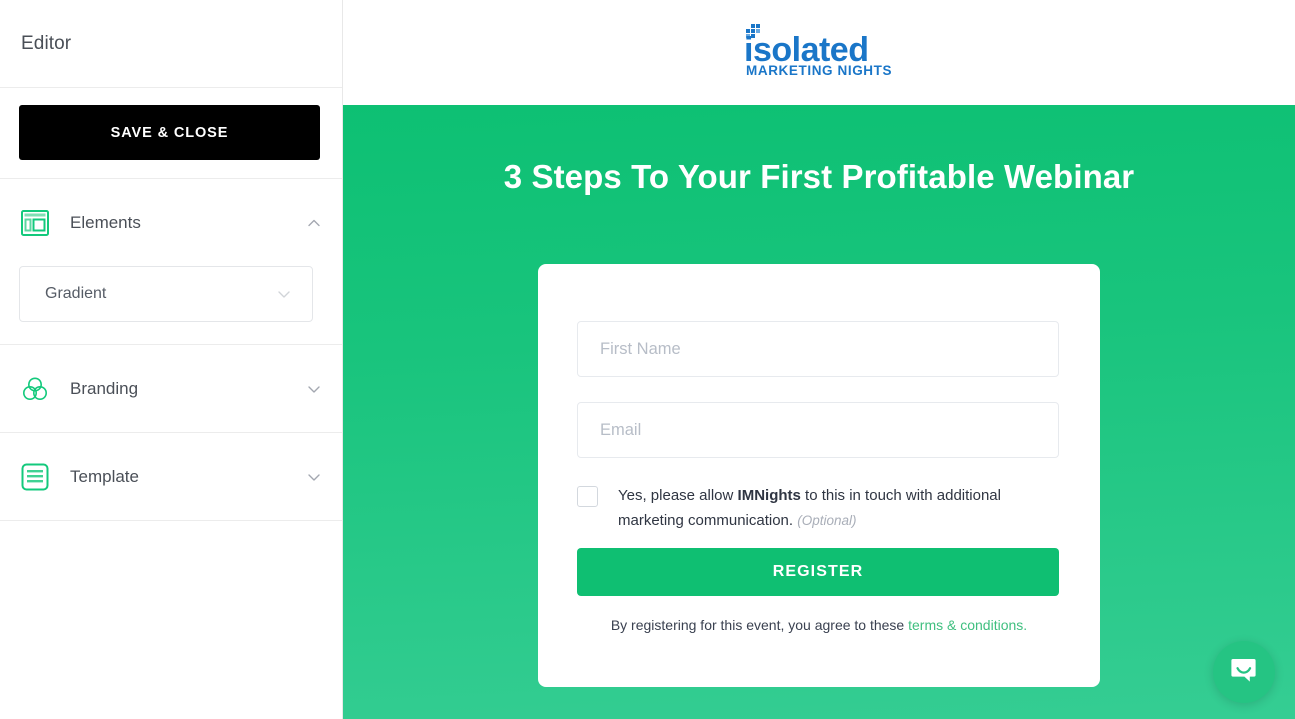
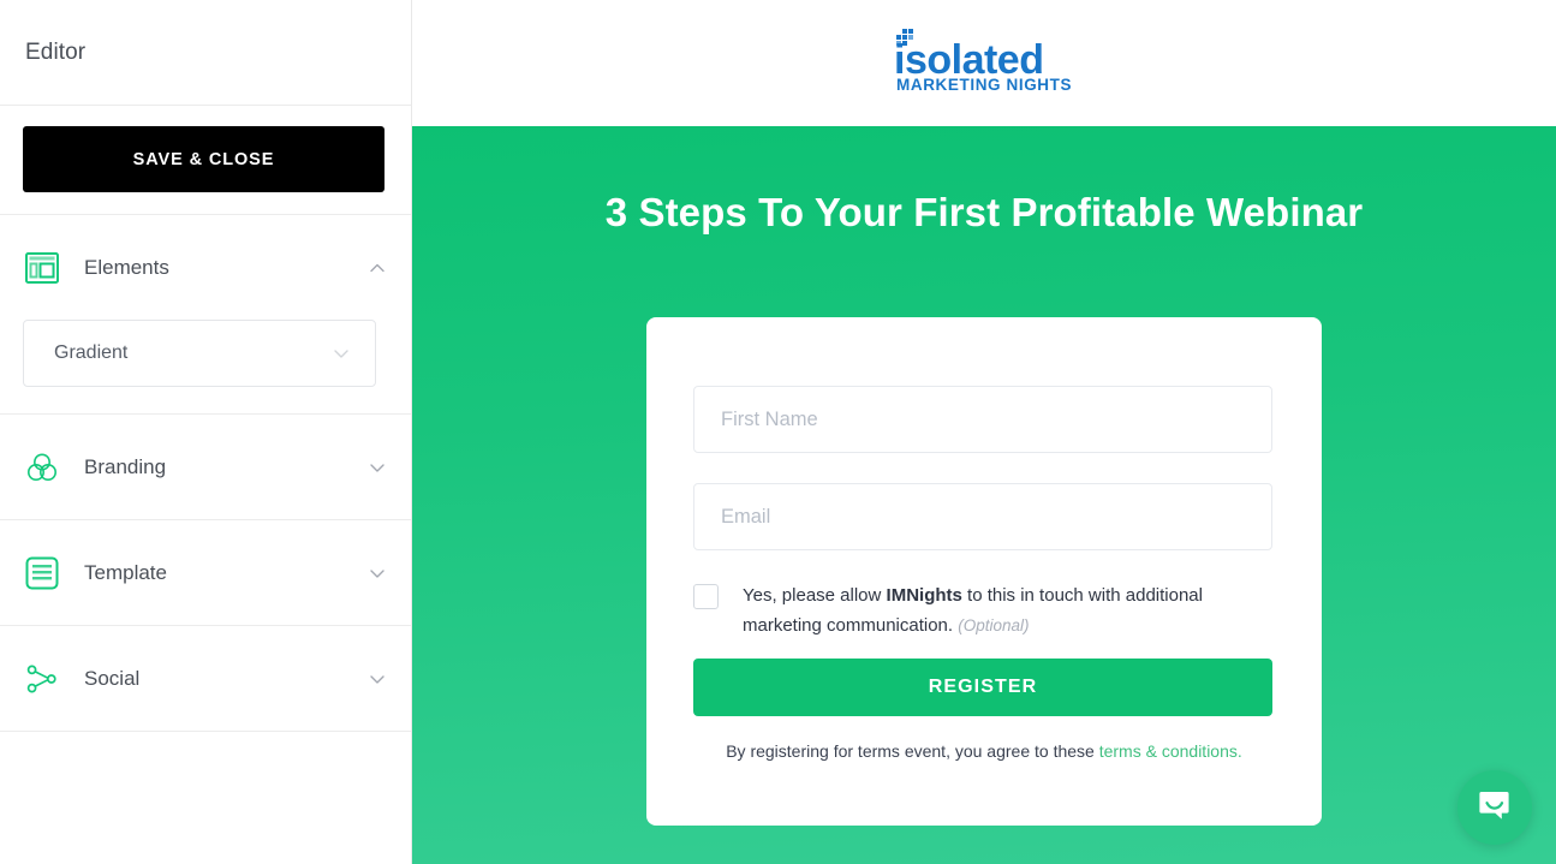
  Editor
  SAVE & CLOSE
  Elements
  Gradient
  Branding
  Template
+ Social
  isolated
  MARKETING NIGHTS
  3 Steps To Your First Profitable Webinar
  First Name
  Email
  Yes, please allow IMNights to this in touch with additional marketing communication. (Optional)
  REGISTER
- By registering for this event, you agree to these terms & conditions.
+ By registering for terms event, you agree to these terms & conditions.
